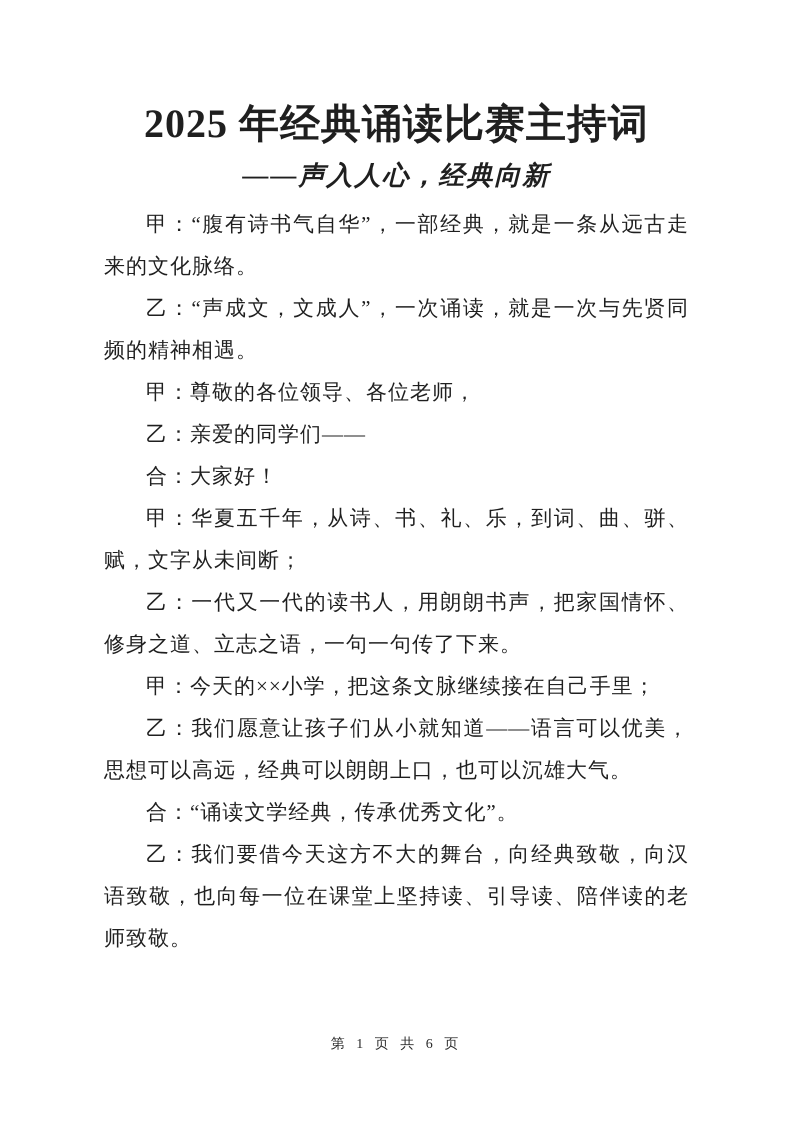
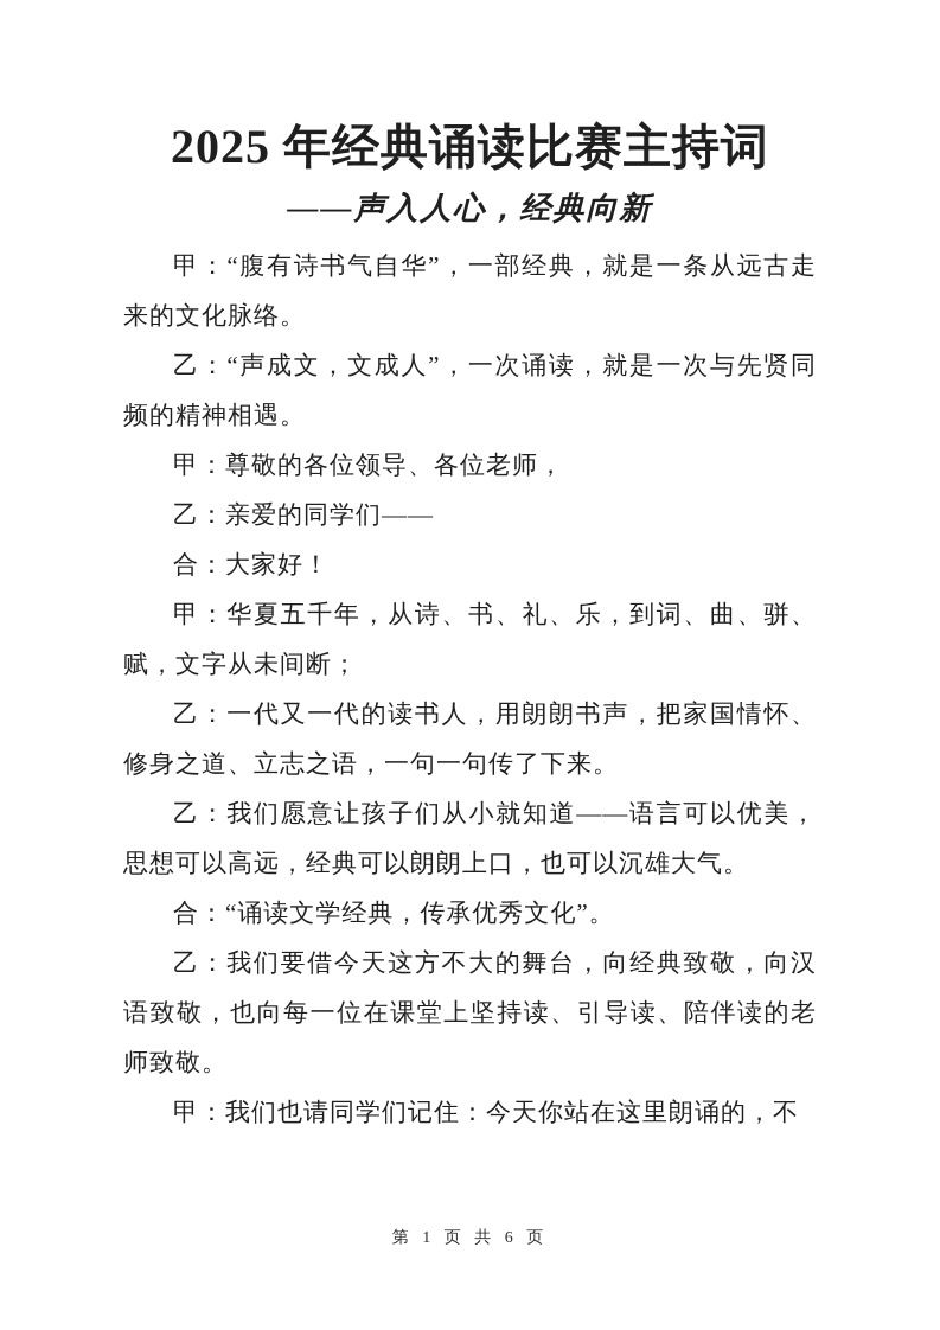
  2025 年经典诵读比赛主持词
  ——声入人心，经典向新
  甲：“腹有诗书气自华”，一部经典，就是一条从远古走来的文化脉络。
  乙：“声成文，文成人”，一次诵读，就是一次与先贤同频的精神相遇。
  甲：尊敬的各位领导、各位老师，
  乙：亲爱的同学们——
  合：大家好！
  甲：华夏五千年，从诗、书、礼、乐，到词、曲、骈、赋，文字从未间断；
  乙：一代又一代的读书人，用朗朗书声，把家国情怀、修身之道、立志之语，一句一句传了下来。
- 甲：今天的××小学，把这条文脉继续接在自己手里；
  乙：我们愿意让孩子们从小就知道——语言可以优美，思想可以高远，经典可以朗朗上口，也可以沉雄大气。
  合：“诵读文学经典，传承优秀文化”。
  乙：我们要借今天这方不大的舞台，向经典致敬，向汉语致敬，也向每一位在课堂上坚持读、引导读、陪伴读的老师致敬。
+ 甲：我们也请同学们记住：今天你站在这里朗诵的，不
  第 1 页 共 6 页
